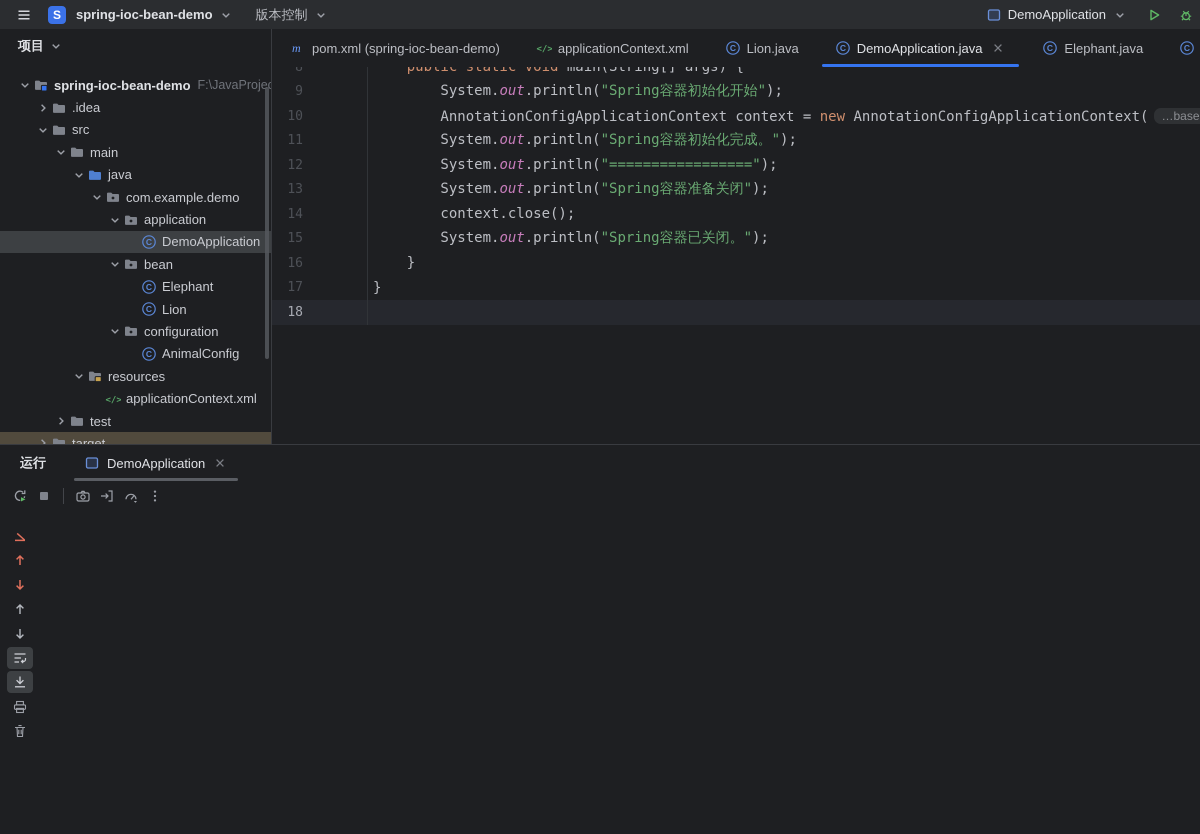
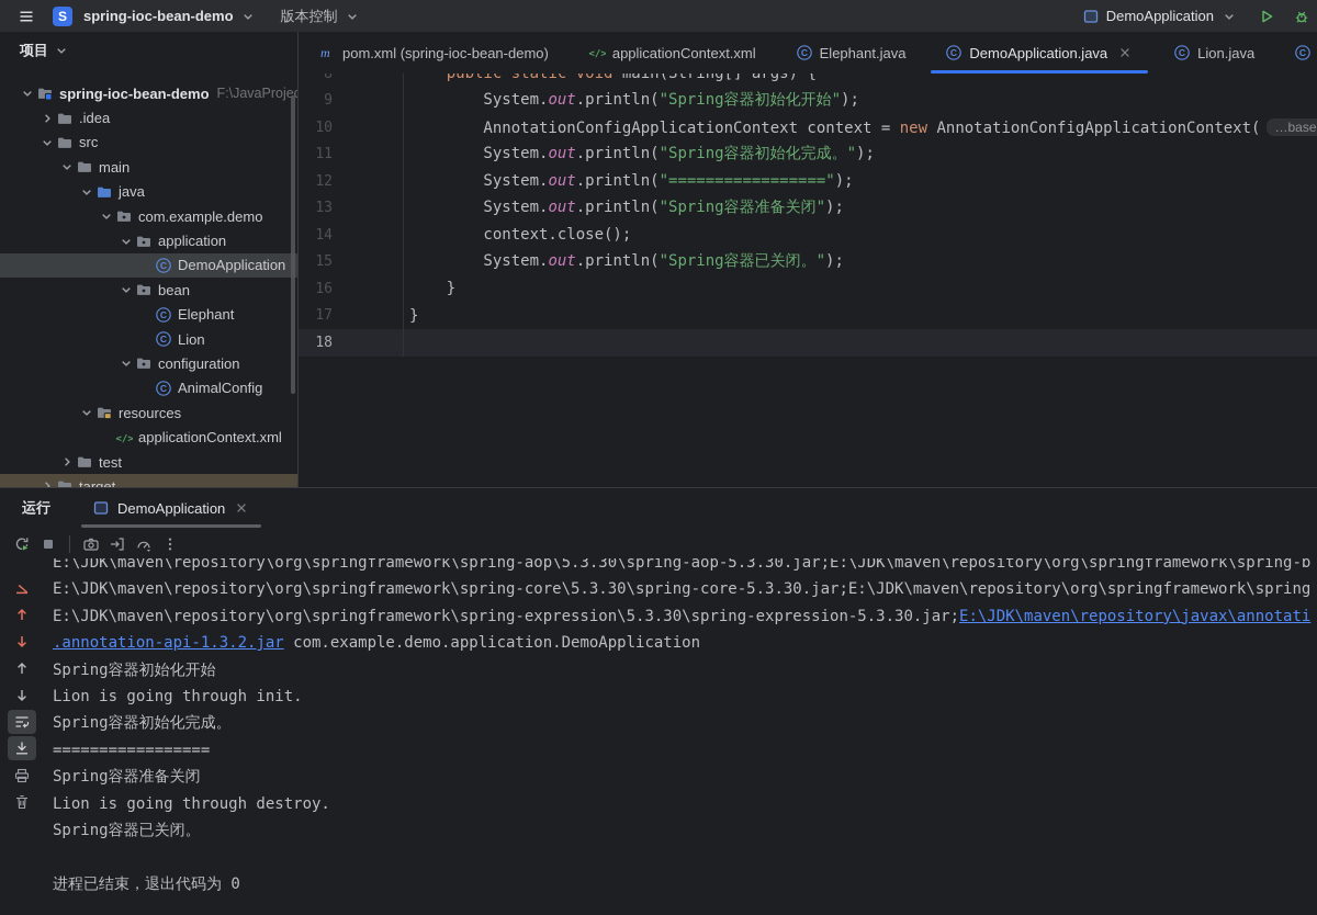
  S
  spring-ioc-bean-demo
  版本控制
  DemoApplication
  项目
  spring-ioc-bean-demo
  F:\JavaProjec
  .idea
  src
  main
  java
  com.example.demo
  application
  C
  DemoApplication
  bean
  C
  Elephant
  C
  Lion
  configuration
  C
  AnimalConfig
  resources
  </>
  applicationContext.xml
  test
  m
  pom.xml (spring-ioc-bean-demo)
  </>
  applicationContext.xml
  C
- Lion.java
+ Elephant.java
  C
  DemoApplication.java
  C
- Elephant.java
+ Lion.java
  C
  8
  public static void main(String[] args) {
  9
  System.out.println("Spring容器初始化开始");
  10
  AnnotationConfigApplicationContext context = new AnnotationConfigApplicationContext( …base
  11
  System.out.println("Spring容器初始化完成。");
  12
  System.out.println("=================");
  13
  System.out.println("Spring容器准备关闭");
  14
  context.close();
  15
  System.out.println("Spring容器已关闭。");
  16
  }
  17
  }
  18
  运行
  DemoApplication
+ E:\JDK\maven\repository\org\springframework\spring-aop\5.3.30\spring-aop-5.3.30.jar;E:\JDK\maven\repository\org\springframework\spring-b
+ E:\JDK\maven\repository\org\springframework\spring-core\5.3.30\spring-core-5.3.30.jar;E:\JDK\maven\repository\org\springframework\spring
+ E:\JDK\maven\repository\org\springframework\spring-expression\5.3.30\spring-expression-5.3.30.jar;E:\JDK\maven\repository\javax\annotati
+ .annotation-api-1.3.2.jar com.example.demo.application.DemoApplication
+ Spring容器初始化开始
+ Lion is going through init.
+ Spring容器初始化完成。
+ =================
+ Spring容器准备关闭
+ Lion is going through destroy.
+ Spring容器已关闭。
+ 进程已结束，退出代码为 0
